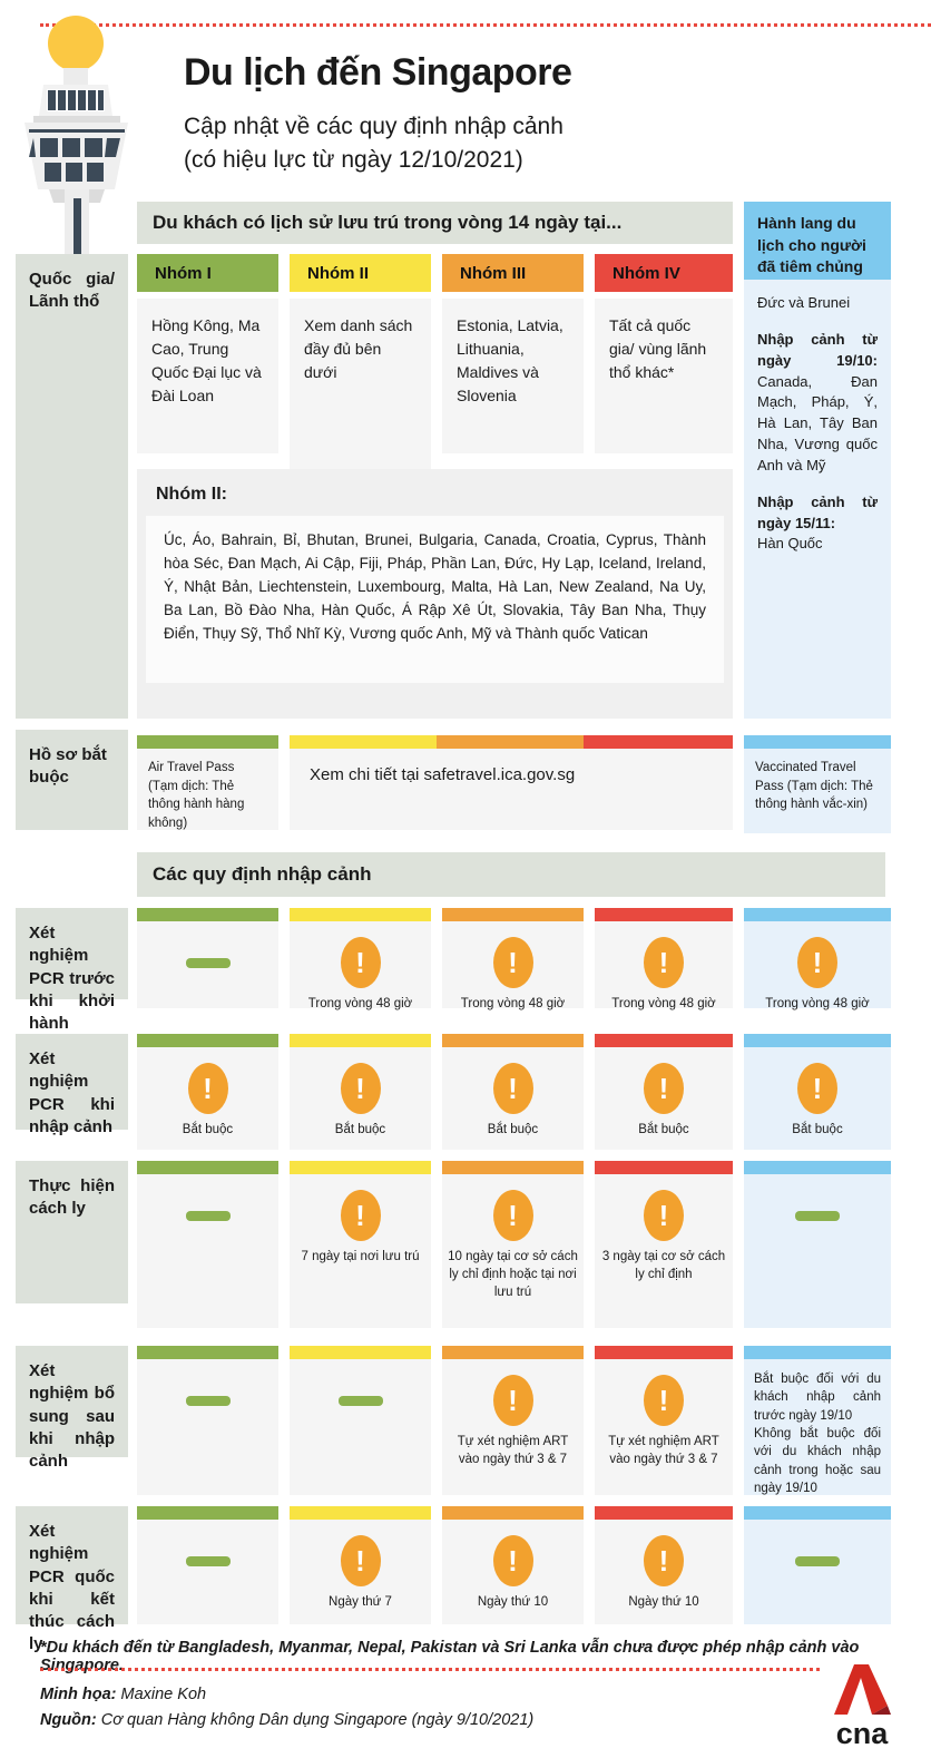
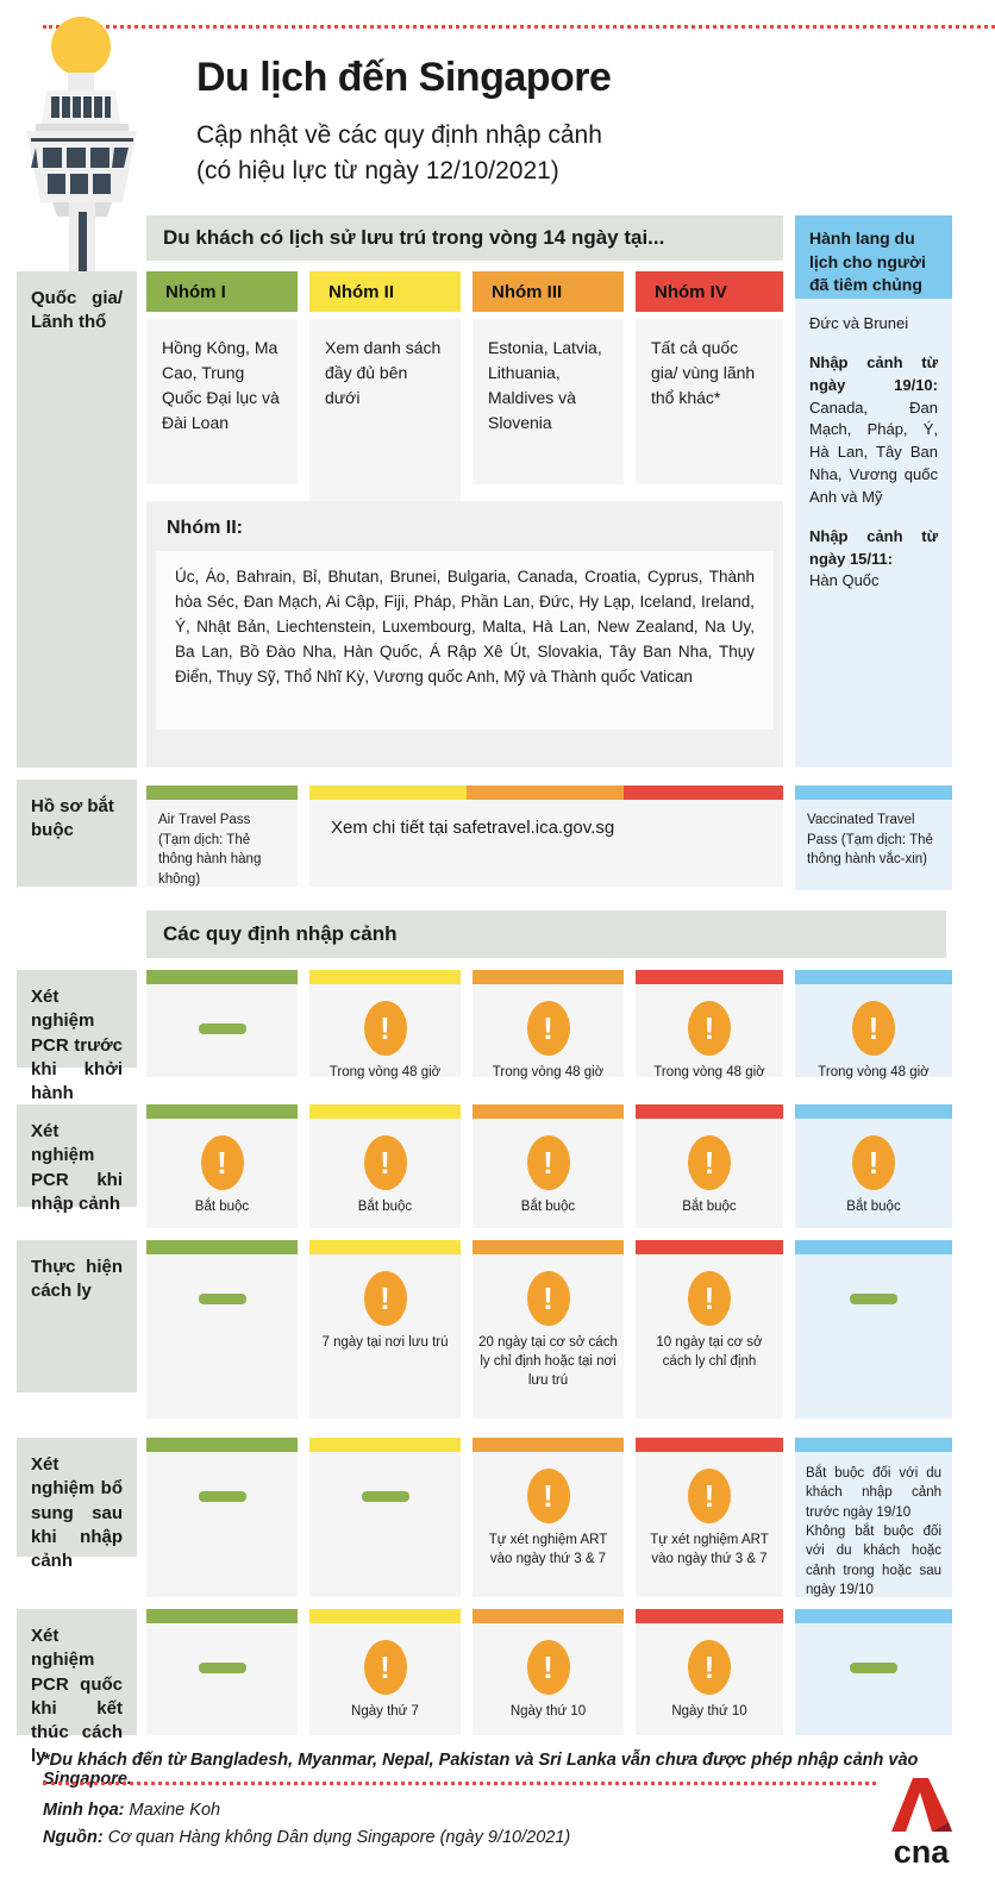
  Du lịch đến Singapore
  Cập nhật về các quy định nhập cảnh
  (có hiệu lực từ ngày 12/10/2021)
  Du khách có lịch sử lưu trú trong vòng 14 ngày tại...
  Hành lang du lịch cho người đã tiêm chủng
  Đức và Brunei
  Nhập cảnh từ ngày 19/10: Canada, Đan Mạch, Pháp, Ý, Hà Lan, Tây Ban Nha, Vương quốc Anh và Mỹ
  Nhập cảnh từ ngày 15/11:
  Hàn Quốc
  Quốc gia/ Lãnh thổ
  Nhóm II:
  Úc, Áo, Bahrain, Bỉ, Bhutan, Brunei, Bulgaria, Canada, Croatia, Cyprus, Thành hòa Séc, Đan Mạch, Ai Cập, Fiji, Pháp, Phần Lan, Đức, Hy Lạp, Iceland, Ireland, Ý, Nhật Bản, Liechtenstein, Luxembourg, Malta, Hà Lan, New Zealand, Na Uy, Ba Lan, Bồ Đào Nha, Hàn Quốc, Á Rập Xê Út, Slovakia, Tây Ban Nha, Thụy Điển, Thụy Sỹ, Thổ Nhĩ Kỳ, Vương quốc Anh, Mỹ và Thành quốc Vatican
  Nhóm I
  Hồng Kông, Ma Cao, Trung Quốc Đại lục và Đài Loan
  Nhóm II
  Xem danh sách đầy đủ bên dưới
  Nhóm III
  Estonia, Latvia, Lithuania, Maldives và Slovenia
  Nhóm IV
  Tất cả quốc gia/ vùng lãnh thổ khác*
  Hồ sơ bắt buộc
  Air Travel Pass (Tạm dịch: Thẻ thông hành hàng không)
  Xem chi tiết tại safetravel.ica.gov.sg
  Vaccinated Travel Pass (Tạm dịch: Thẻ thông hành vắc-xin)
  Các quy định nhập cảnh
  Xét nghiệm PCR trước khi khởi hành
  !
  Trong vòng 48 giờ
  !
  Trong vòng 48 giờ
  !
  Trong vòng 48 giờ
  !
  Trong vòng 48 giờ
  Xét nghiệm PCR khi nhập cảnh
  !
  Bắt buộc
  !
  Bắt buộc
  !
  Bắt buộc
  !
  Bắt buộc
  !
  Bắt buộc
  Thực hiện cách ly
  !
  7 ngày tại nơi lưu trú
  !
- 10 ngày tại cơ sở cách ly chỉ định hoặc tại nơi lưu trú
+ 20 ngày tại cơ sở cách ly chỉ định hoặc tại nơi lưu trú
  !
- 3 ngày tại cơ sở cách ly chỉ định
+ 10 ngày tại cơ sở cách ly chỉ định
  Xét nghiệm bổ sung sau khi nhập cảnh
  !
  Tự xét nghiệm ART vào ngày thứ 3 & 7
  !
  Tự xét nghiệm ART vào ngày thứ 3 & 7
  Bắt buộc đối với du khách nhập cảnh trước ngày 19/10
- Không bắt buộc đối với du khách nhập cảnh trong hoặc sau ngày 19/10
+ Không bắt buộc đối với du khách hoặc cảnh trong hoặc sau ngày 19/10
  Xét nghiệm PCR quốc khi kết thúc cách ly
  !
  Ngày thứ 7
  !
  Ngày thứ 10
  !
  Ngày thứ 10
  *Du khách đến từ Bangladesh, Myanmar, Nepal, Pakistan và Sri Lanka vẫn chưa được phép nhập cảnh vào Singapore.
  Minh họa: Maxine Koh
  Nguồn: Cơ quan Hàng không Dân dụng Singapore (ngày 9/10/2021)
  cna
